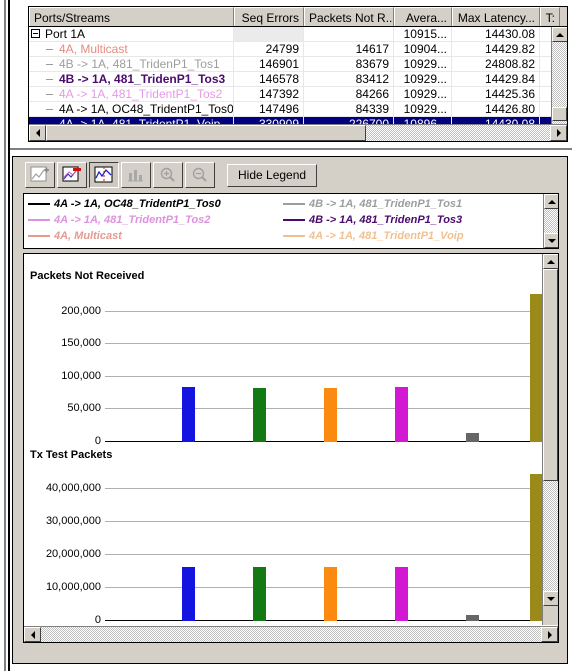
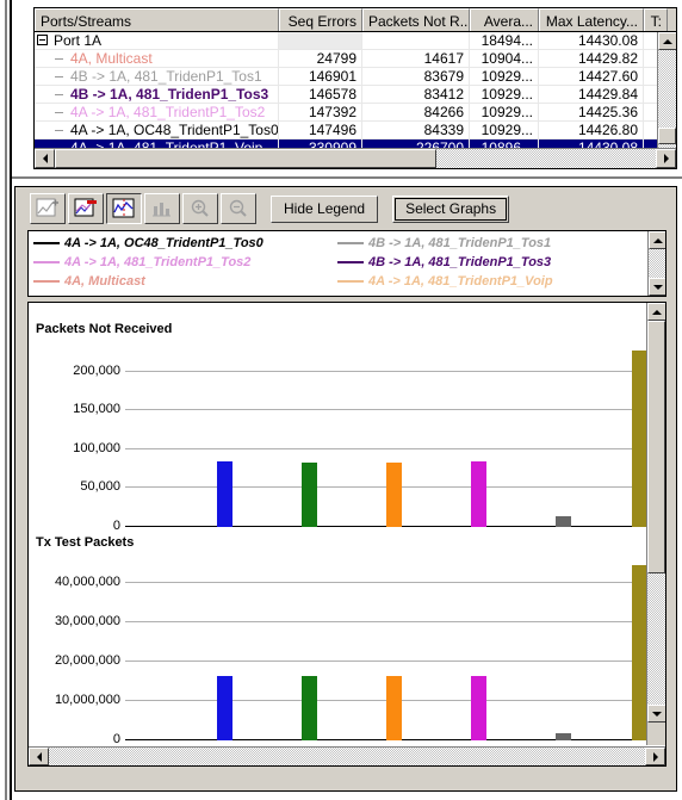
  Ports/Streams
  Seq Errors
  Packets Not R..
  Avera...
  Max Latency...
  T:
  Port 1A
- 10915...
+ 18494...
  14430.08
  4A, Multicast
  24799
  14617
  10904...
  14429.82
  4B -> 1A, 481_TridenP1_Tos1
  146901
  83679
  10929...
- 24808.82
+ 14427.60
  4B -> 1A, 481_TridenP1_Tos3
  146578
  83412
  10929...
  14429.84
  4A -> 1A, 481_TridentP1_Tos2
  147392
  84266
  10929...
  14425.36
  4A -> 1A, OC48_TridentP1_Tos0
  147496
  84339
  10929...
  14426.80
  Hide Legend
+ Select Graphs
  4A -> 1A, OC48_TridentP1_Tos0
  4A -> 1A, 481_TridentP1_Tos2
  4A, Multicast
  4B -> 1A, 481_TridenP1_Tos1
  4B -> 1A, 481_TridenP1_Tos3
  4A -> 1A, 481_TridentP1_Voip
  Packets Not Received
  200,000
  150,000
  100,000
  50,000
  0
  Tx Test Packets
  40,000,000
  30,000,000
  20,000,000
  10,000,000
  0
